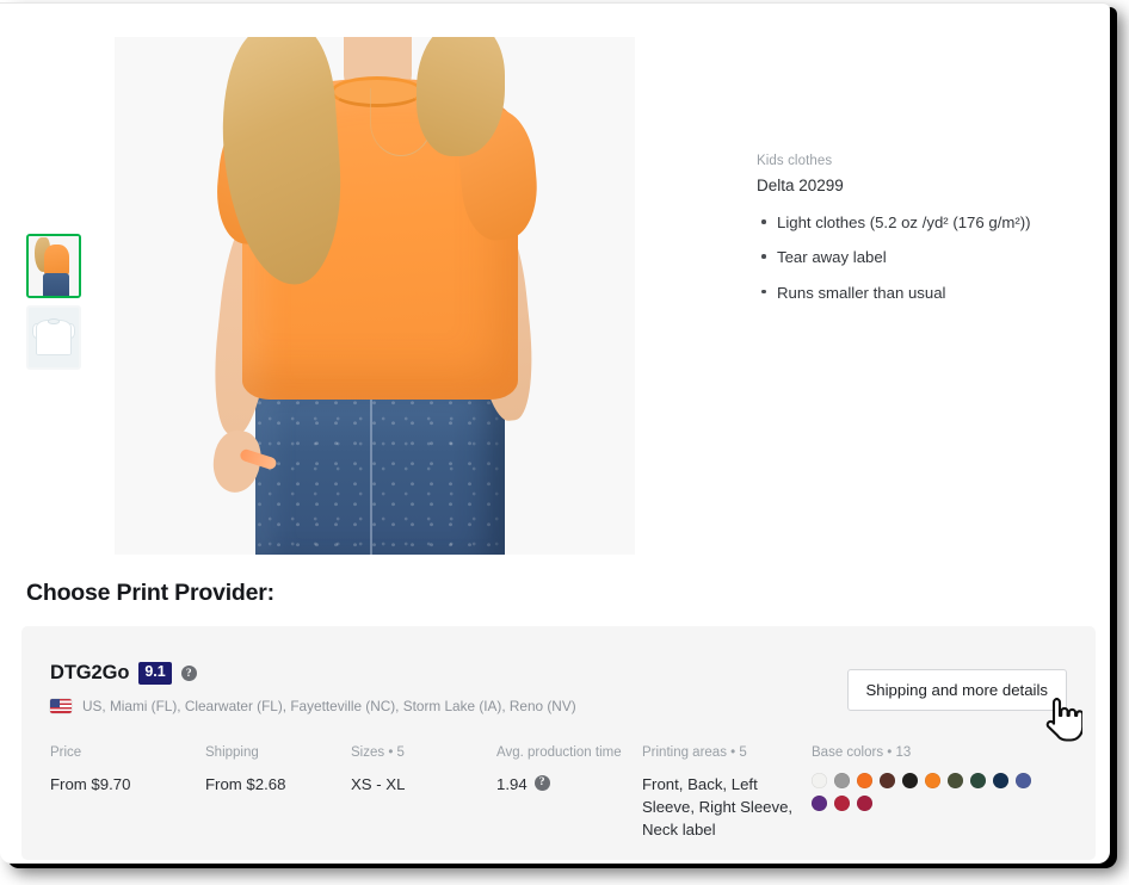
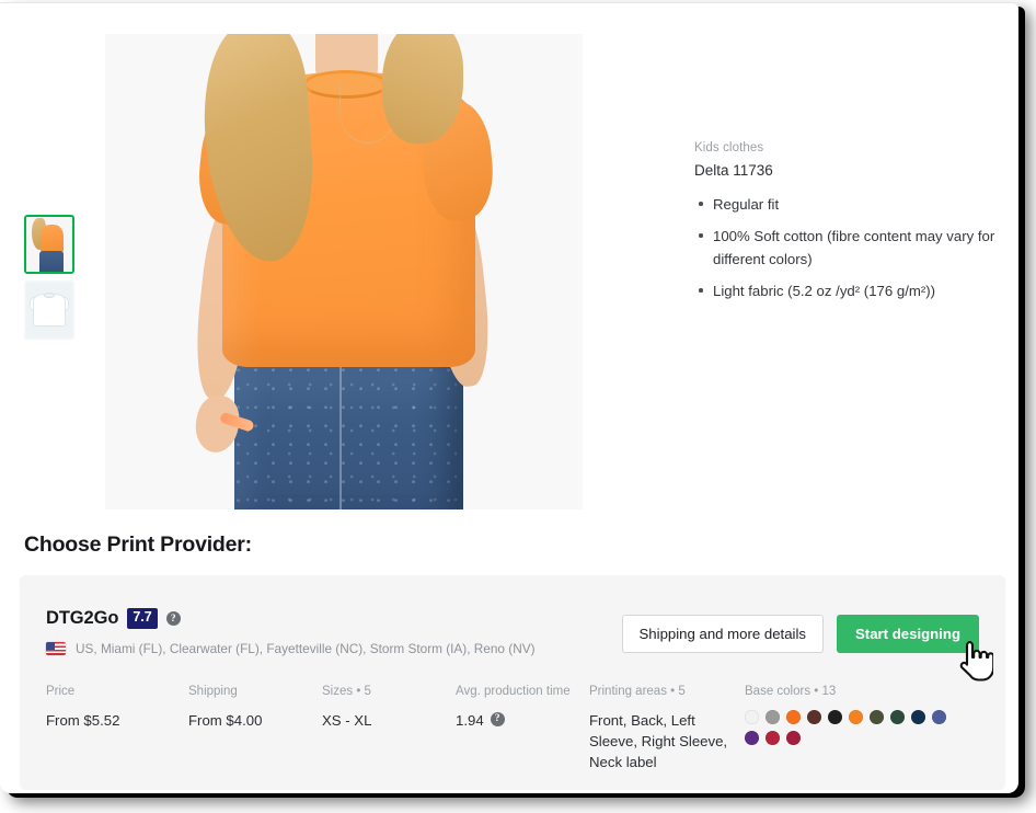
  Kids clothes
- Delta 20299
+ Delta 11736
+ Regular fit
+ 100% Soft cotton (fibre content may vary for different colors)
- Light clothes (5.2 oz /yd² (176 g/m²))
+ Light fabric (5.2 oz /yd² (176 g/m²))
- Tear away label
- Runs smaller than usual
  Choose Print Provider:
  DTG2Go
- 9.1
+ 7.7
  ?
- US, Miami (FL), Clearwater (FL), Fayetteville (NC), Storm Lake (IA), Reno (NV)
+ US, Miami (FL), Clearwater (FL), Fayetteville (NC), Storm Storm (IA), Reno (NV)
  Shipping and more details
+ Start designing
  Price
  Shipping
  Sizes • 5
  Avg. production time
  Printing areas • 5
  Base colors • 13
- From $9.70
+ From $5.52
- From $2.68
+ From $4.00
  XS - XL
  1.94
  ?
  Front, Back, Left Sleeve, Right Sleeve, Neck label
